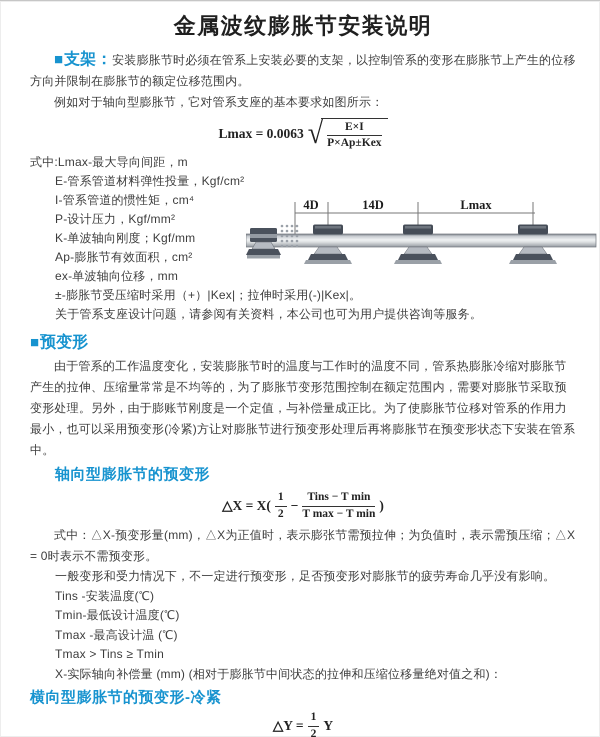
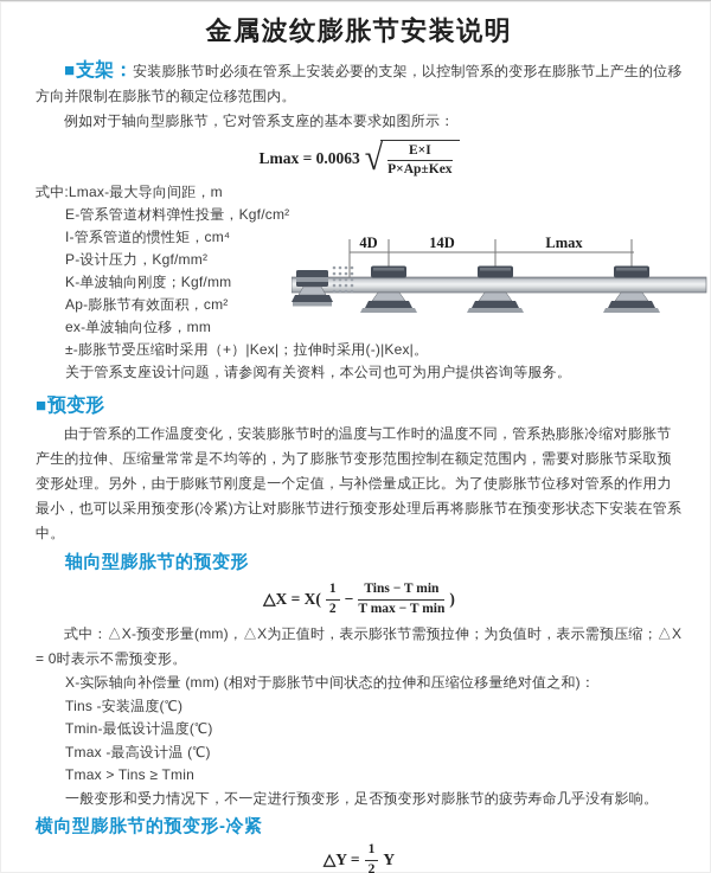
  金属波纹膨胀节安装说明
  ■支架：安装膨胀节时必须在管系上安装必要的支架，以控制管系的变形在膨胀节上产生的位移方向并限制在膨胀节的额定位移范围内。
  例如对于轴向型膨胀节，它对管系支座的基本要求如图所示：
  Lmax = 0.0063
  √
  E×I
  P×Ap±Kex
  式中:Lmax-最大导向间距，m
  E-管系管道材料弹性投量，Kgf/cm²
  I-管系管道的惯性矩，cm⁴
  P-设计压力，Kgf/mm²
  K-单波轴向刚度；Kgf/mm
  Ap-膨胀节有效面积，cm²
  ex-单波轴向位移，mm
  ±-膨胀节受压缩时采用（+）|Kex|；拉伸时采用(-)|Kex|。
  关于管系支座设计问题，请参阅有关资料，本公司也可为用户提供咨询等服务。
  4D
  14D
  Lmax
  ■预变形
  由于管系的工作温度变化，安装膨胀节时的温度与工作时的温度不同，管系热膨胀冷缩对膨胀节产生的拉伸、压缩量常常是不均等的，为了膨胀节变形范围控制在额定范围内，需要对膨胀节采取预变形处理。另外，由于膨账节刚度是一个定值，与补偿量成正比。为了使膨胀节位移对管系的作用力最小，也可以采用预变形(冷紧)方让对膨胀节进行预变形处理后再将膨胀节在预变形状态下安装在管系中。
  轴向型膨胀节的预变形
  △X = X(
  1
  2
  −
  Tins − T min
  T max − T min
  )
  式中：△X-预变形量(mm)，△X为正值时，表示膨张节需预拉伸；为负值时，表示需预压缩；△X = 0时表示不需预变形。
- 一般变形和受力情况下，不一定进行预变形，足否预变形对膨胀节的疲劳寿命几乎没有影响。
+ X-实际轴向补偿量 (mm) (相对于膨胀节中间状态的拉伸和压缩位移量绝对值之和)：
  Tins -安装温度(℃)
  Tmin-最低设计温度(℃)
  Tmax -最高设计温 (℃)
  Tmax > Tins ≥ Tmin
- X-实际轴向补偿量 (mm) (相对于膨胀节中间状态的拉伸和压缩位移量绝对值之和)：
+ 一般变形和受力情况下，不一定进行预变形，足否预变形对膨胀节的疲劳寿命几乎没有影响。
  横向型膨胀节的预变形-冷紧
  △Y =
  1
  2
  Y
